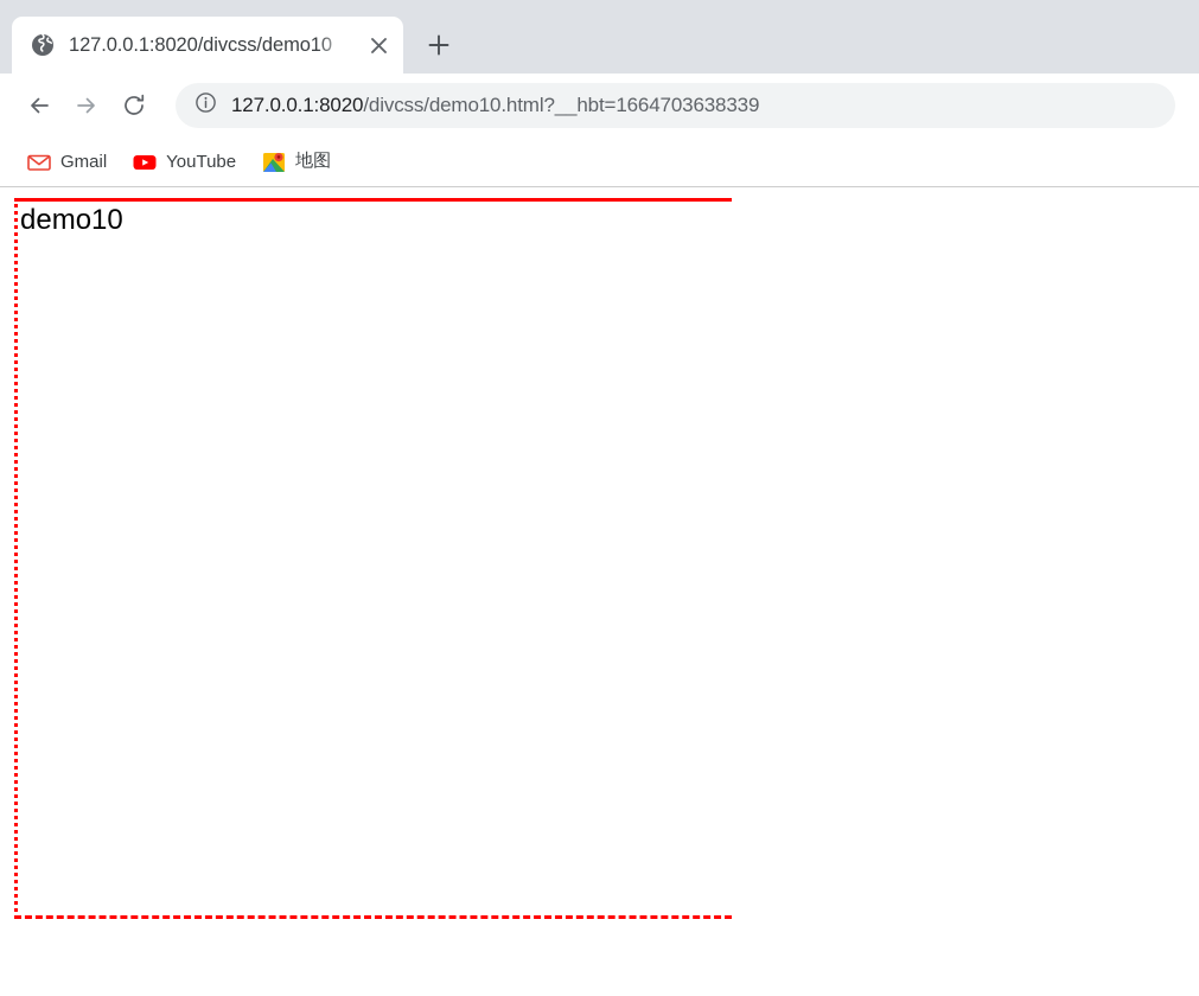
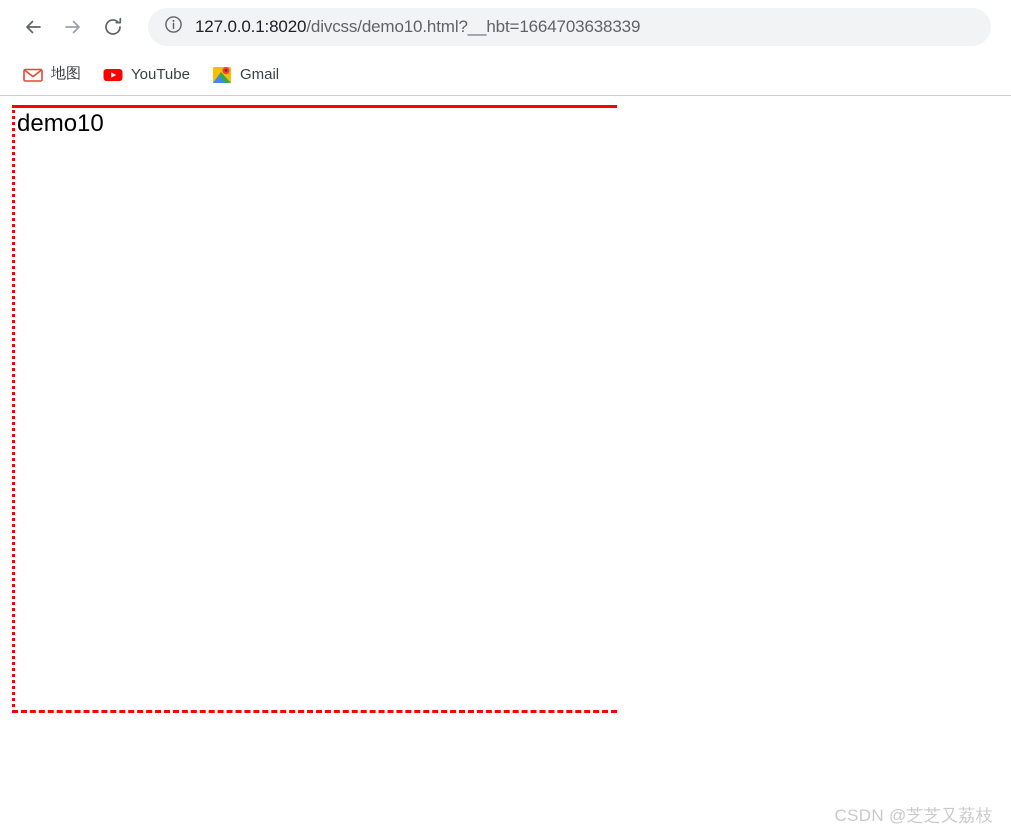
- 127.0.0.1:8020/divcss/demo10
  127.0.0.1:8020/divcss/demo10.html?__hbt=1664703638339
- Gmail
+ 地图
  YouTube
- 地图
+ Gmail
  demo10
+ CSDN @芝芝又荔枝
